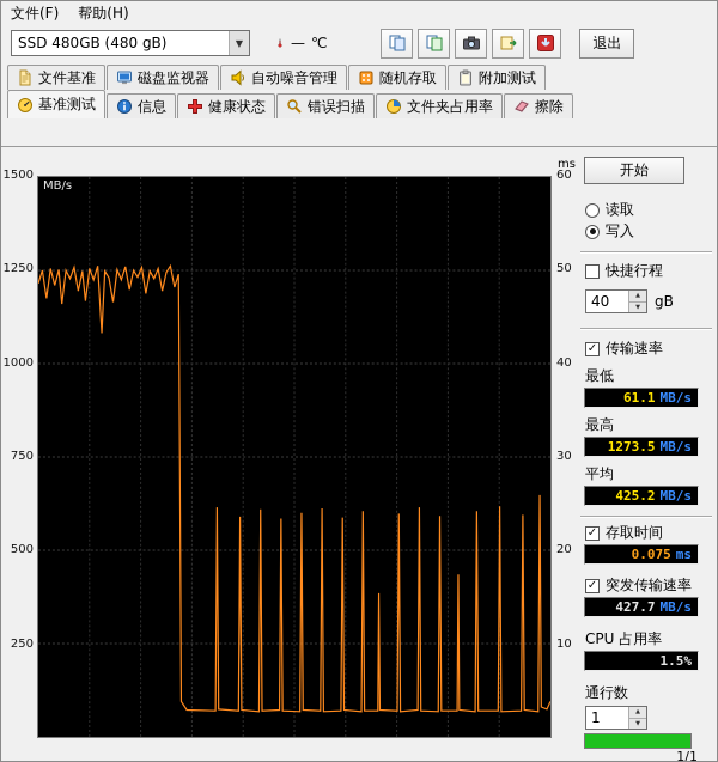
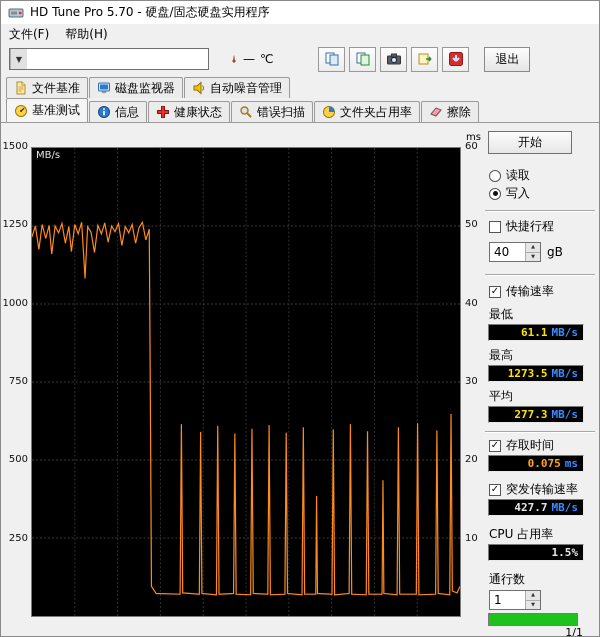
+ HD Tune Pro 5.70 - 硬盘/固态硬盘实用程序
  文件(F)
  帮助(H)
- SSD 480GB (480 gB)
  ▼
  —
  ℃
  退出
  文件基准
  磁盘监视器
  自动噪音管理
- 随机存取
- 附加测试
  基准测试
  信息
  健康状态
  错误扫描
  文件夹占用率
  擦除
  MB/s
  ms
  1500
  1250
  1000
  750
  500
  250
  60
  50
  40
  30
  20
  10
  开始
  读取
  写入
  快捷行程
  40
  gB
  传输速率
  最低
  61.1
  MB/s
  最高
  1273.5
  MB/s
  平均
- 425.2
+ 277.3
  MB/s
  存取时间
  0.075
  ms
  突发传输速率
  427.7
  MB/s
  CPU 占用率
  1.5%
  通行数
  1
  1/1
